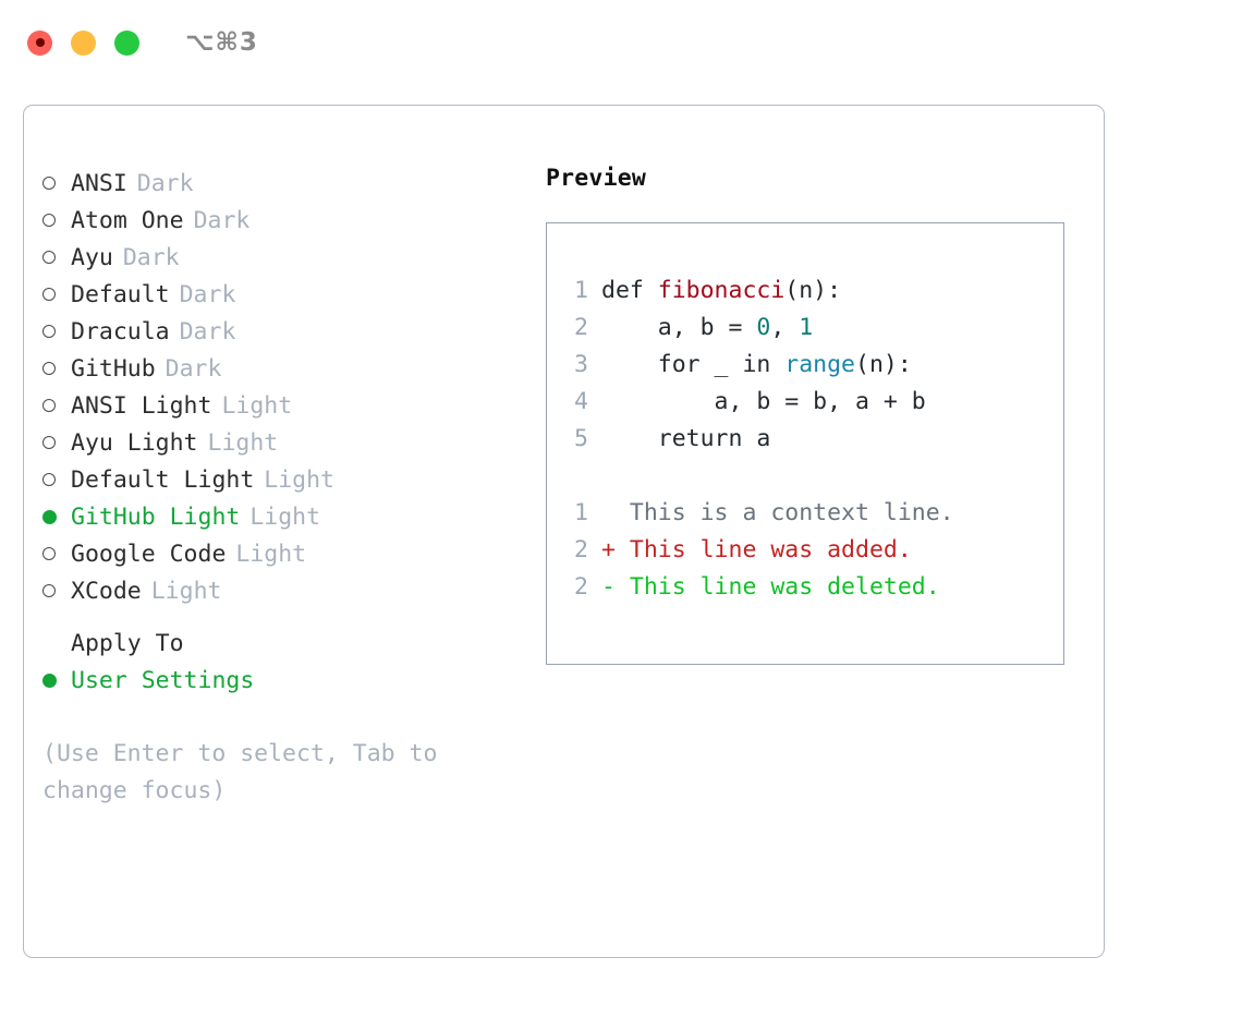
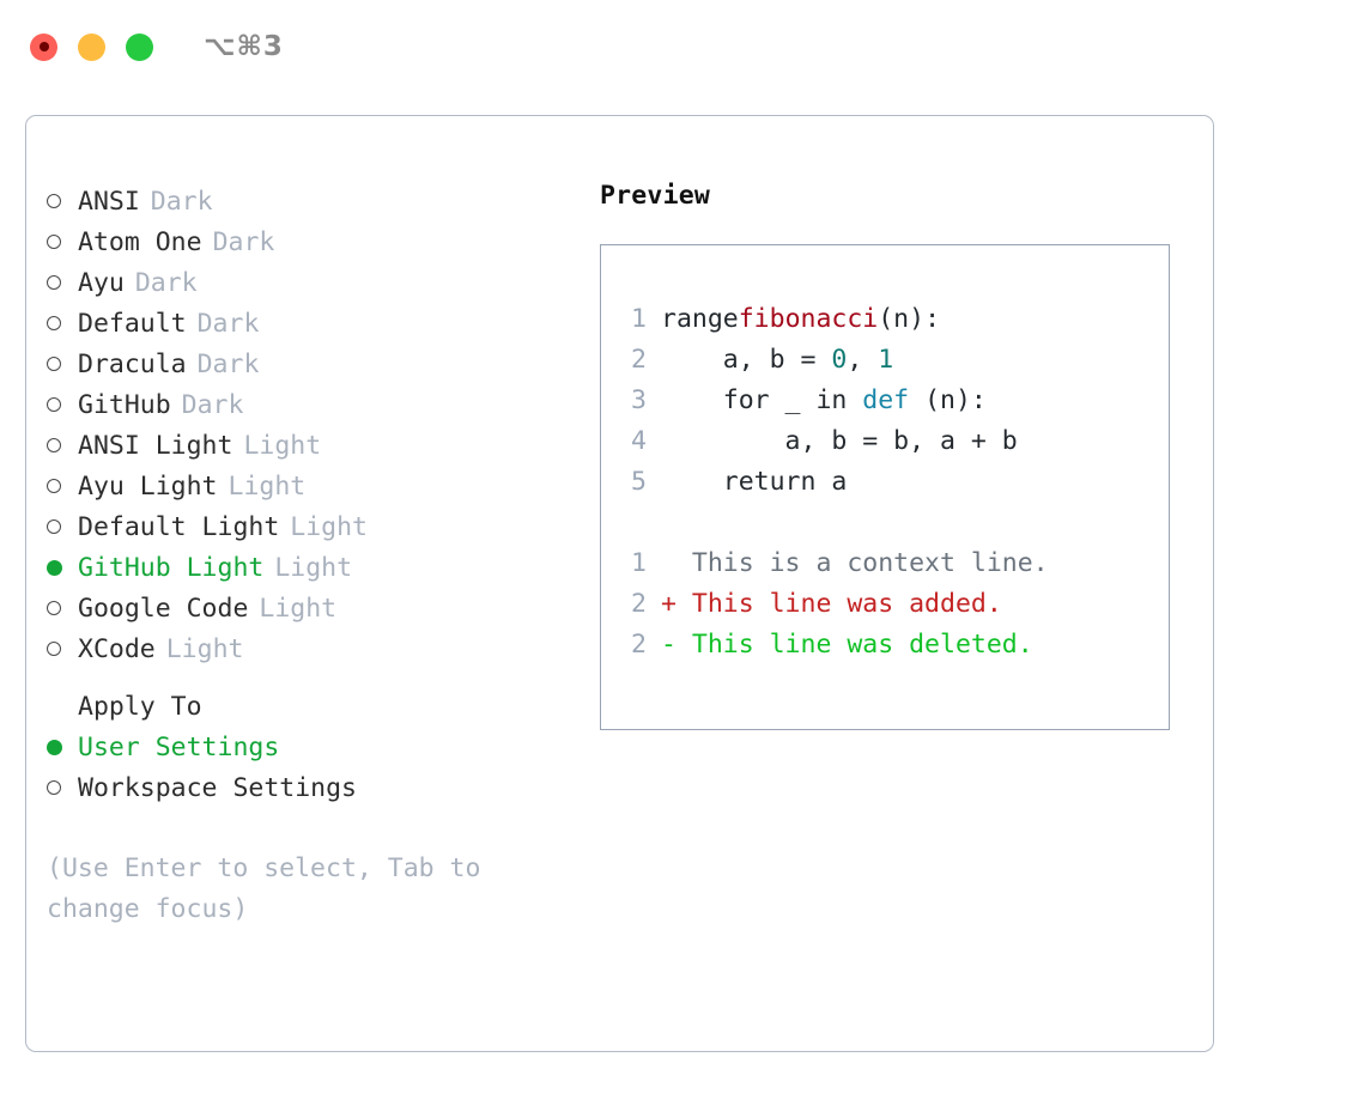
  ⌥⌘3
  ANSI
  Dark
  Atom One
  Dark
  Ayu
  Dark
  Default
  Dark
  Dracula
  Dark
  GitHub
  Dark
  ANSI Light
  Light
  Ayu Light
  Light
  Default Light
  Light
  GitHub Light
  Light
  Google Code
  Light
  XCode
  Light
  Apply To
  User Settings
+ Workspace Settings
  (Use Enter to select, Tab to change focus)
  Preview
  1
- def
+ range
  fibonacci
  (n):
  2
  a, b =
  0
  ,
  1
  3
  for _ in
- range
+ def
  (n):
  4
  a, b = b, a + b
  5
  return a
  1
  This is a context line.
  2
  + This line was added.
  2
  - This line was deleted.
